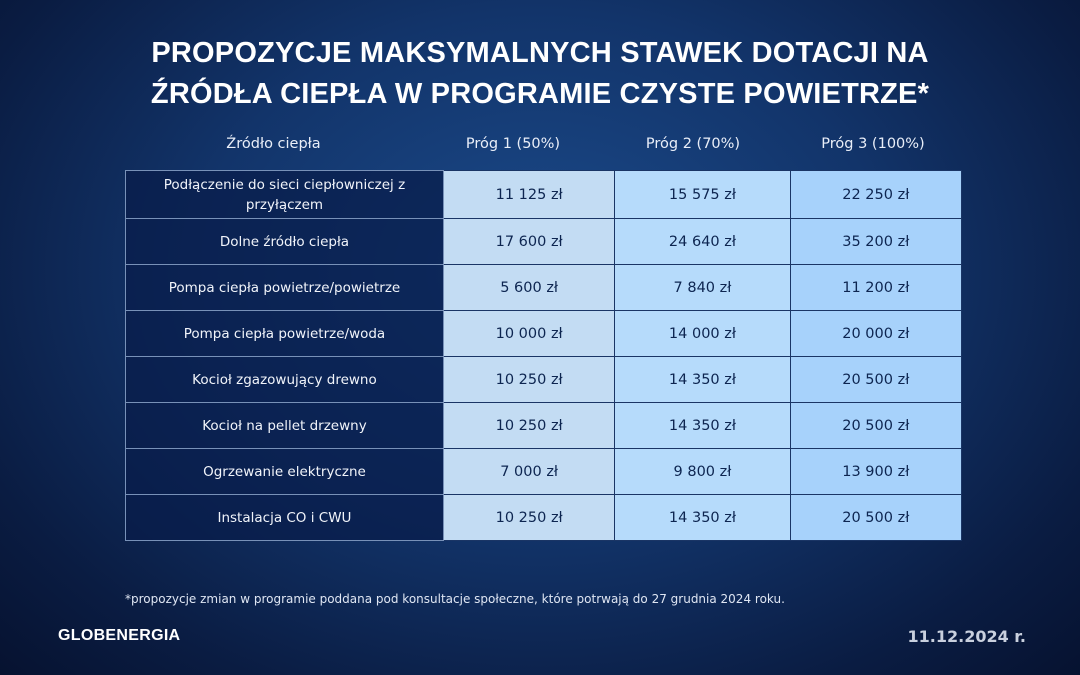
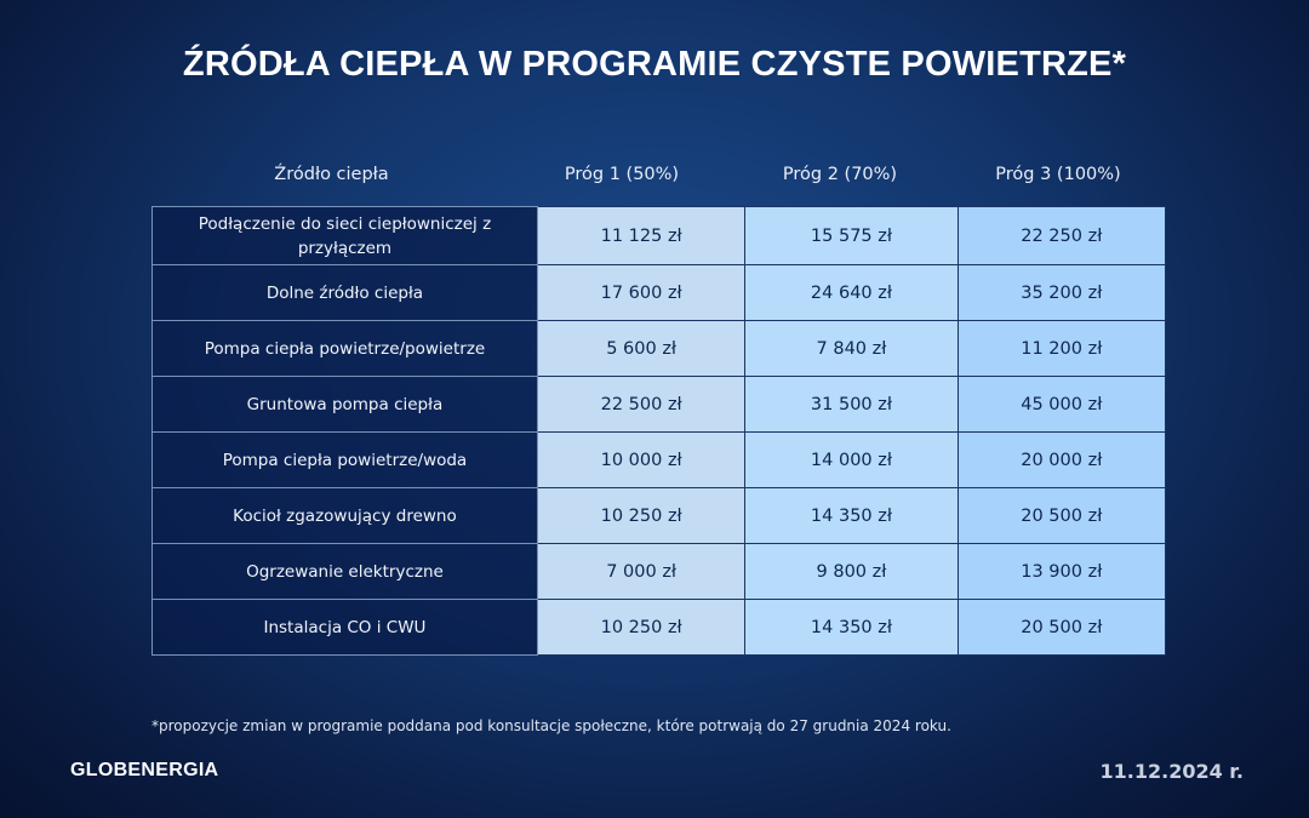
- PROPOZYCJE MAKSYMALNYCH STAWEK DOTACJI NA
  ŹRÓDŁA CIEPŁA W PROGRAMIE CZYSTE POWIETRZE*
  Źródło ciepła
  Próg 1 (50%)
  Próg 2 (70%)
  Próg 3 (100%)
  Podłączenie do sieci ciepłowniczej z przyłączem	11 125 zł	15 575 zł	22 250 zł
  Dolne źródło ciepła	17 600 zł	24 640 zł	35 200 zł
  Pompa ciepła powietrze/powietrze	5 600 zł	7 840 zł	11 200 zł
+ Gruntowa pompa ciepła	22 500 zł	31 500 zł	45 000 zł
  Pompa ciepła powietrze/woda	10 000 zł	14 000 zł	20 000 zł
  Kocioł zgazowujący drewno	10 250 zł	14 350 zł	20 500 zł
- Kocioł na pellet drzewny	10 250 zł	14 350 zł	20 500 zł
  Ogrzewanie elektryczne	7 000 zł	9 800 zł	13 900 zł
  Instalacja CO i CWU	10 250 zł	14 350 zł	20 500 zł
  *propozycje zmian w programie poddana pod konsultacje społeczne, które potrwają do 27 grudnia 2024 roku.
  GLOBENERGIA
  11.12.2024 r.
